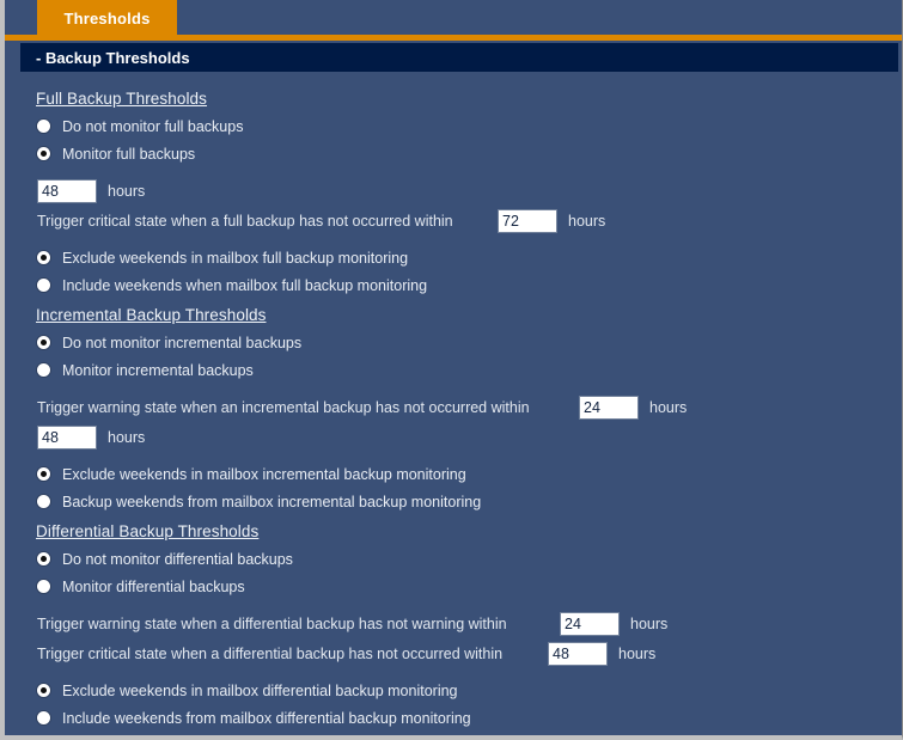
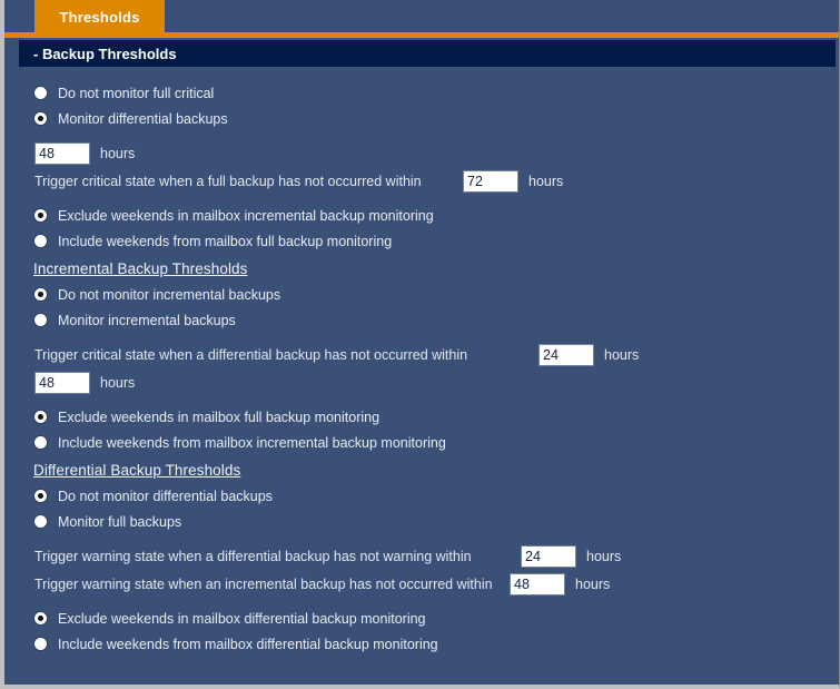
  Thresholds
  - Backup Thresholds
- Full Backup Thresholds
- Do not monitor full backups
+ Do not monitor full critical
- Monitor full backups
+ Monitor differential backups
  48
  hours
  Trigger critical state when a full backup has not occurred within
  72
  hours
- Exclude weekends in mailbox full backup monitoring
+ Exclude weekends in mailbox incremental backup monitoring
- Include weekends when mailbox full backup monitoring
+ Include weekends from mailbox full backup monitoring
  Incremental Backup Thresholds
  Do not monitor incremental backups
  Monitor incremental backups
- Trigger warning state when an incremental backup has not occurred within
+ Trigger critical state when a differential backup has not occurred within
  24
  hours
  48
  hours
- Exclude weekends in mailbox incremental backup monitoring
+ Exclude weekends in mailbox full backup monitoring
- Backup weekends from mailbox incremental backup monitoring
+ Include weekends from mailbox incremental backup monitoring
  Differential Backup Thresholds
  Do not monitor differential backups
- Monitor differential backups
+ Monitor full backups
  Trigger warning state when a differential backup has not warning within
  24
  hours
- Trigger critical state when a differential backup has not occurred within
+ Trigger warning state when an incremental backup has not occurred within
  48
  hours
  Exclude weekends in mailbox differential backup monitoring
  Include weekends from mailbox differential backup monitoring
